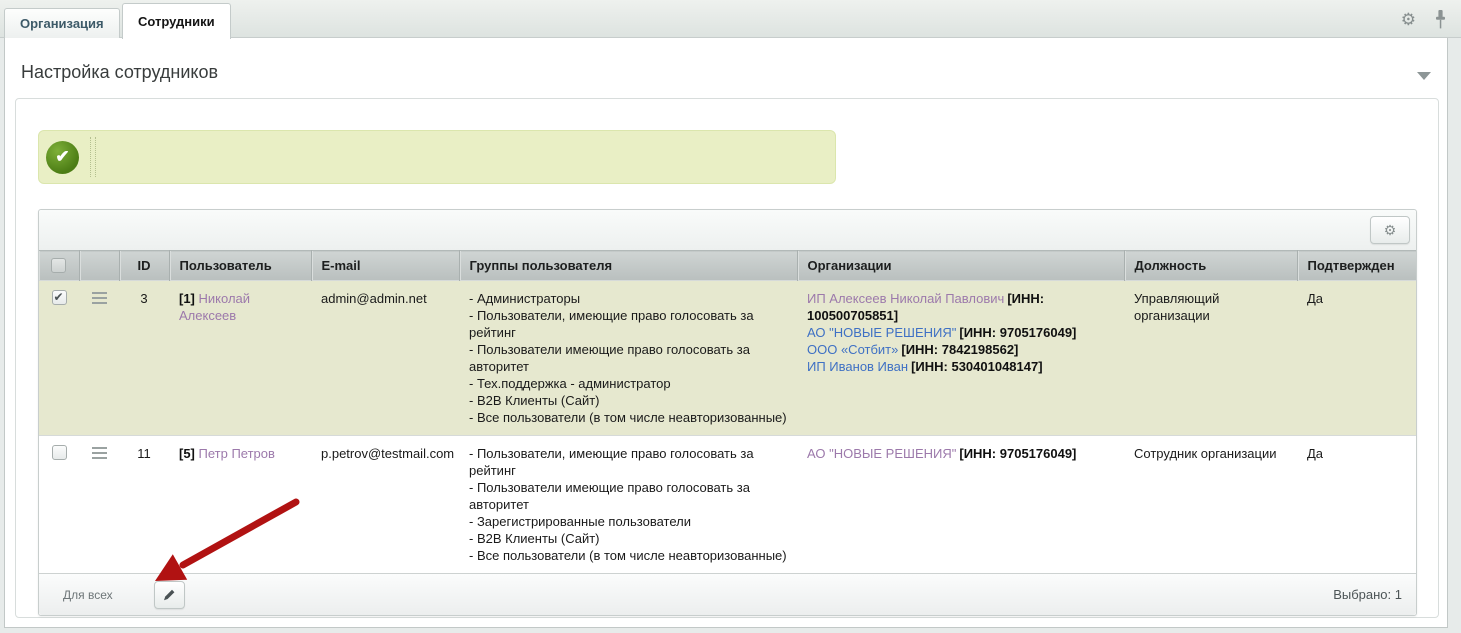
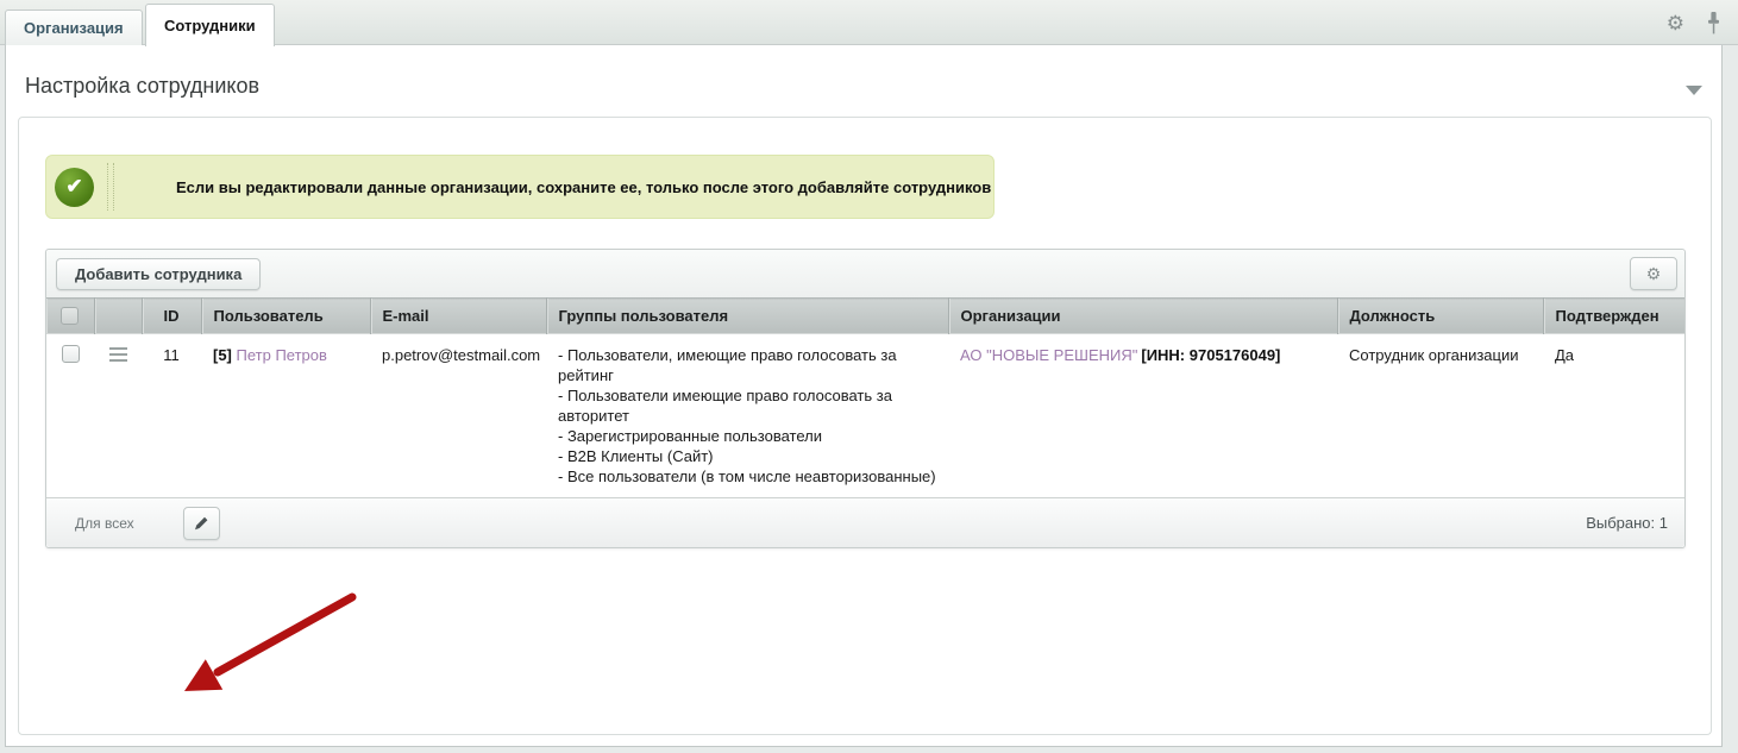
  Организация
  Сотрудники
  ⚙
  Настройка сотрудников
  ✔
+ Если вы редактировали данные организации, сохраните ее, только после этого добавляйте сотрудников
+ Добавить сотрудника
  ⚙
  		ID	Пользователь	E-mail	Группы пользователя	Организации	Должность	Подтвержден
- 		3	[1] Николай Алексеев	admin@admin.net	- Администраторы - Пользователи, имеющие право голосовать за рейтинг - Пользователи имеющие право голосовать за авторитет - Тех.поддержка - администратор - B2B Клиенты (Сайт) - Все пользователи (в том числе неавторизованные)	ИП Алексеев Николай Павлович [ИНН: 100500705851] АО "НОВЫЕ РЕШЕНИЯ" [ИНН: 9705176049] ООО «Сотбит» [ИНН: 7842198562] ИП Иванов Иван [ИНН: 530401048147]	Управляющий организации	Да
  		11	[5] Петр Петров	p.petrov@testmail.com	- Пользователи, имеющие право голосовать за рейтинг - Пользователи имеющие право голосовать за авторитет - Зарегистрированные пользователи - B2B Клиенты (Сайт) - Все пользователи (в том числе неавторизованные)	АО "НОВЫЕ РЕШЕНИЯ" [ИНН: 9705176049]	Сотрудник организации	Да
  Для всех
  Выбрано: 1
